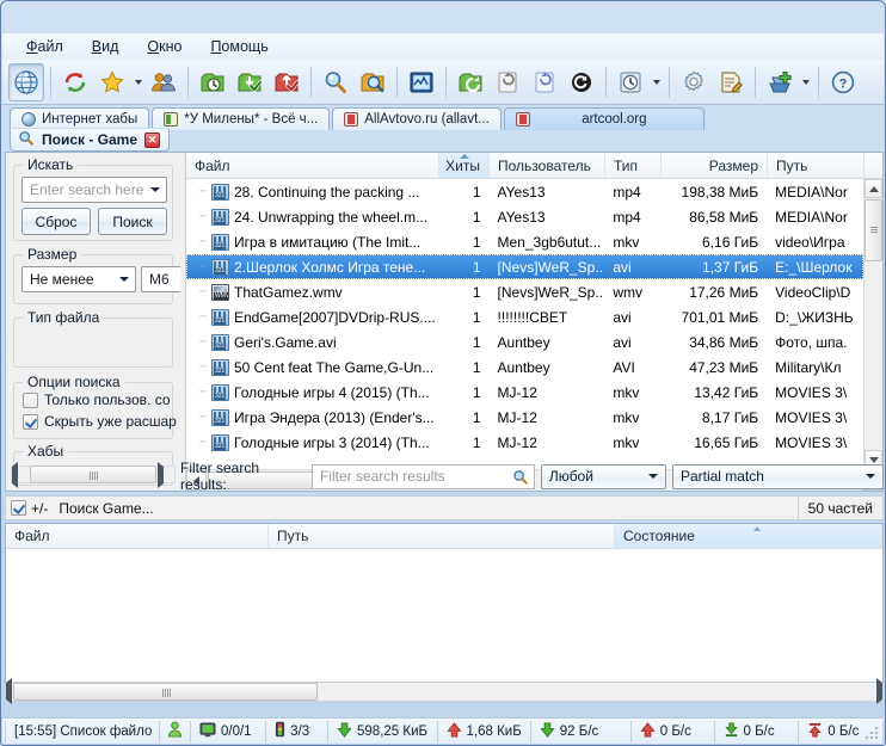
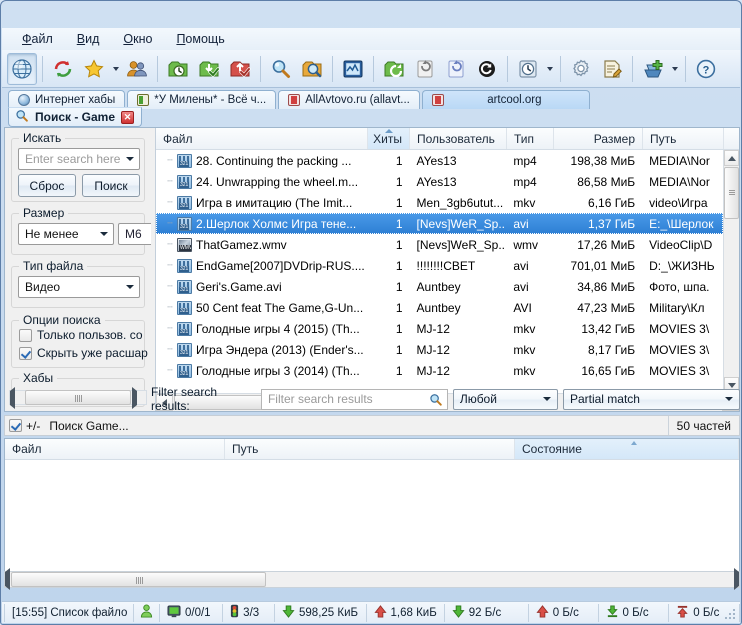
  Файл
  Вид
  Окно
  Помощь
  ?
  Интернет хабы
  *У Милены* - Всё ч...
  AllAvtovo.ru (allavt...
  artcool.org
  Поиск - Game
  ✕
  Искать
  Enter search here
  Сброс
  Поиск
  Размер
  Не менее
  М6
  Тип файла
+ Видео
  Опции поиска
  Только пользов. со
  Скрыть уже расшар
  Хабы
  Файл
  Хиты
  Пользователь
  Тип
  Размер
  Путь
  ┄
  28. Continuing the packing ...
  1
  AYes13
  mp4
  198,38 МиБ
  MEDIA\Nor
  ┄
  24. Unwrapping the wheel.m...
  1
  AYes13
  mp4
  86,58 МиБ
  MEDIA\Nor
  ┄
  Игра в имитацию (The Imit...
  1
  Men_3gb6utut...
  mkv
  6,16 ГиБ
  video\Игра
  ┄
  2.Шерлок Холмс Игра тене...
  1
  [Nevs]WeR_Sp..
  avi
  1,37 ГиБ
  E:_\Шерлок
  ┄
  ThatGamez.wmv
  1
  [Nevs]WeR_Sp..
  wmv
  17,26 МиБ
  VideoClip\D
  ┄
  EndGame[2007]DVDrip-RUS....
  1
  !!!!!!!!СВЕТ
  avi
  701,01 МиБ
  D:_\ЖИЗНЬ
  ┄
  Geri's.Game.avi
  1
  Auntbey
  avi
  34,86 МиБ
  Фото, шпа.
  ┄
  50 Cent feat The Game,G-Un...
  1
  Auntbey
  AVI
  47,23 МиБ
  Military\Кл
  ┄
  Голодные игры 4 (2015) (Th...
  1
  MJ-12
  mkv
  13,42 ГиБ
  MOVIES 3\
  ┄
  Игра Эндера (2013) (Ender's...
  1
  MJ-12
  mkv
  8,17 ГиБ
  MOVIES 3\
  ┄
  Голодные игры 3 (2014) (Th...
  1
  MJ-12
  mkv
  16,65 ГиБ
  MOVIES 3\
  Filter search results:
  Filter search results
  Любой
  Partial match
  +/-
  Поиск Game...
  50 частей
  Файл
  Путь
  Состояние
  [15:55] Список файло
  0/0/1
  3/3
  598,25 КиБ
  1,68 КиБ
  92 Б/с
  0 Б/с
  0 Б/с
  0 Б/с
